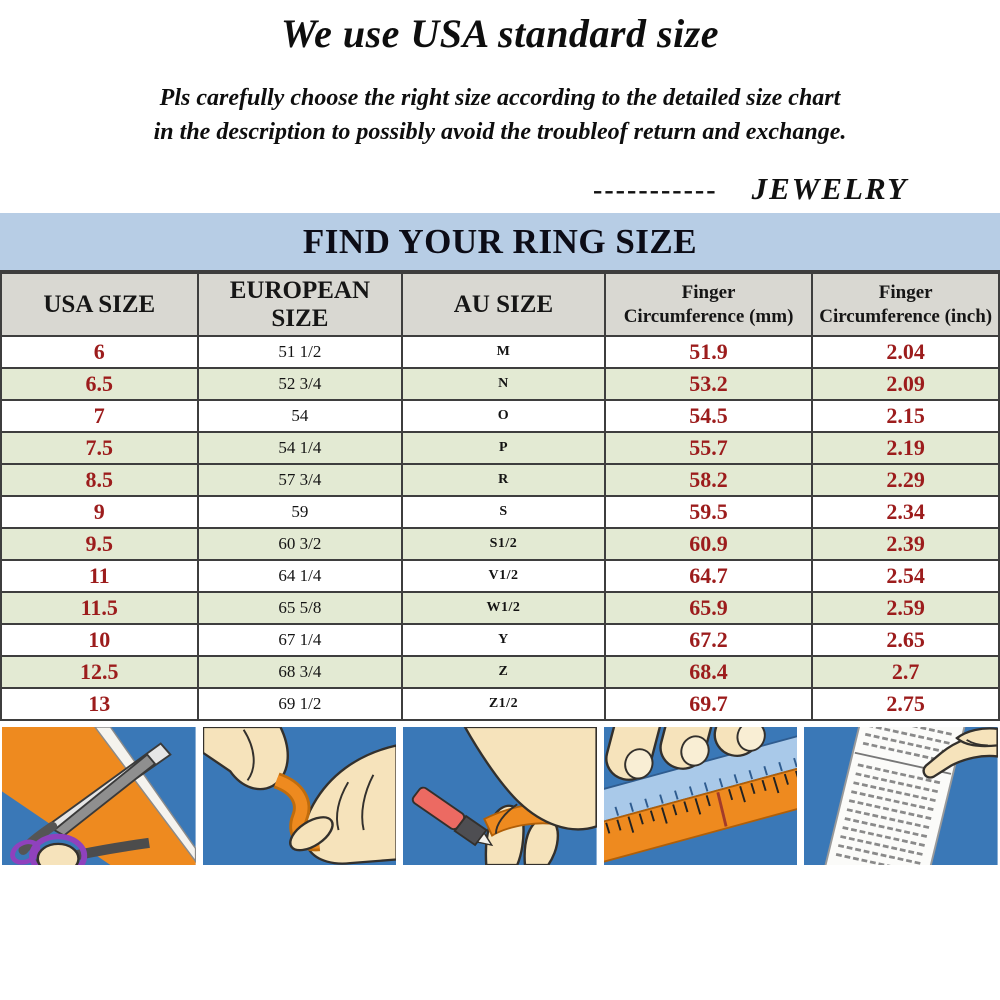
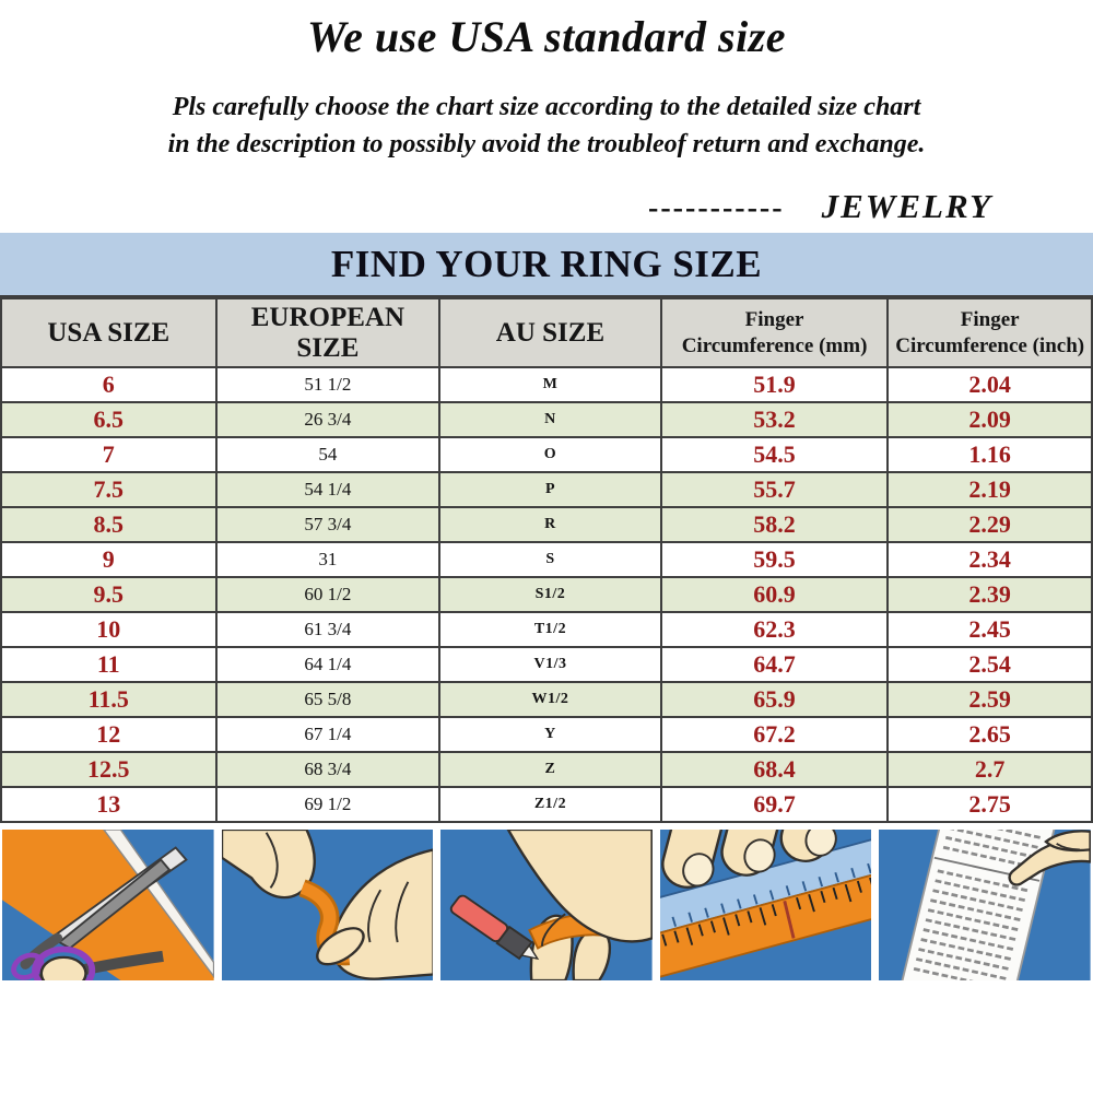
  We use USA standard size
- Pls carefully choose the right size according to the detailed size chart
+ Pls carefully choose the chart size according to the detailed size chart
  in the description to possibly avoid the troubleof return and exchange.
  -----------
  JEWELRY
  FIND YOUR RING SIZE
  USA SIZE	EUROPEAN SIZE	AU SIZE	FingerCircumference (mm)	FingerCircumference (inch)
  6	51 1/2	M	51.9	2.04
- 6.5	52 3/4	N	53.2	2.09
+ 6.5	26 3/4	N	53.2	2.09
- 7	54	O	54.5	2.15
+ 7	54	O	54.5	1.16
  7.5	54 1/4	P	55.7	2.19
  8.5	57 3/4	R	58.2	2.29
- 9	59	S	59.5	2.34
+ 9	31	S	59.5	2.34
- 9.5	60 3/2	S1/2	60.9	2.39
+ 9.5	60 1/2	S1/2	60.9	2.39
+ 10	61 3/4	T1/2	62.3	2.45
- 11	64 1/4	V1/2	64.7	2.54
+ 11	64 1/4	V1/3	64.7	2.54
  11.5	65 5/8	W1/2	65.9	2.59
- 10	67 1/4	Y	67.2	2.65
+ 12	67 1/4	Y	67.2	2.65
  12.5	68 3/4	Z	68.4	2.7
  13	69 1/2	Z1/2	69.7	2.75
